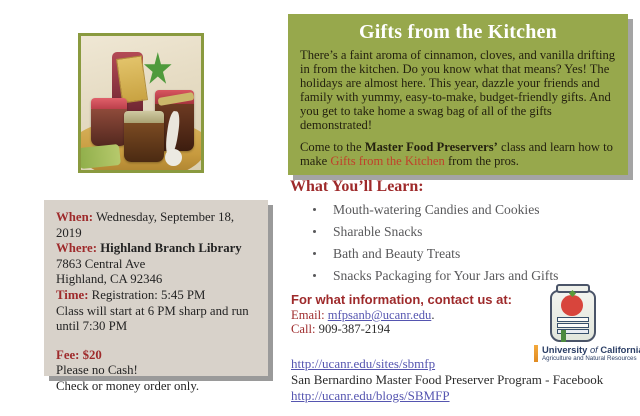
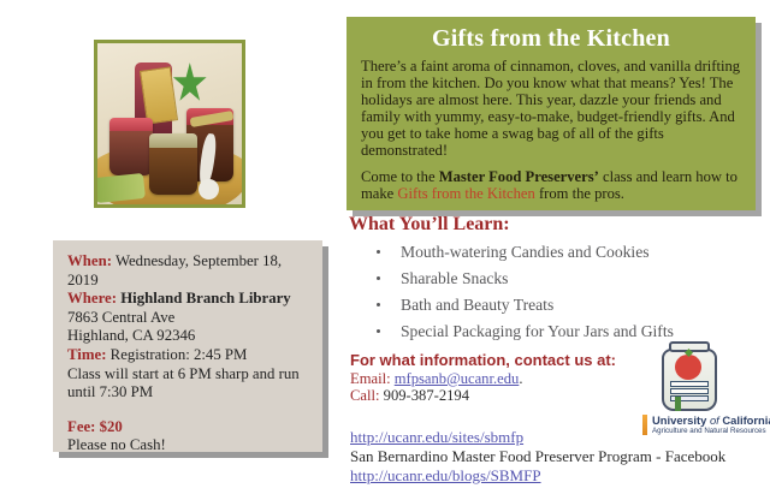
  Gifts from the Kitchen
  There’s a faint aroma of cinnamon, cloves, and vanilla drifting in from the kitchen. Do you know what that means? Yes! The holidays are almost here. This year, dazzle your friends and family with yummy, easy-to-make, budget-friendly gifts. And you get to take home a swag bag of all of the gifts demonstrated!
  Come to the Master Food Preservers’ class and learn how to make Gifts from the Kitchen from the pros.
  What You’ll Learn:
  Mouth-watering Candies and Cookies
  Sharable Snacks
  Bath and Beauty Treats
- Snacks Packaging for Your Jars and Gifts
+ Special Packaging for Your Jars and Gifts
  For what information, contact us at:
  Email: mfpsanb@ucanr.edu.
  Call: 909-387-2194
  http://ucanr.edu/sites/sbmfp
  San Bernardino Master Food Preserver Program - Facebook
  http://ucanr.edu/blogs/SBMFP
  When: Wednesday, September 18, 2019
  Where: Highland Branch Library
  7863 Central Ave
  Highland, CA 92346
- Time: Registration: 5:45 PM
+ Time: Registration: 2:45 PM
  Class will start at 6 PM sharp and run
  until 7:30 PM
  Fee: $20
  Please no Cash!
- Check or money order only.
  University of Californi
